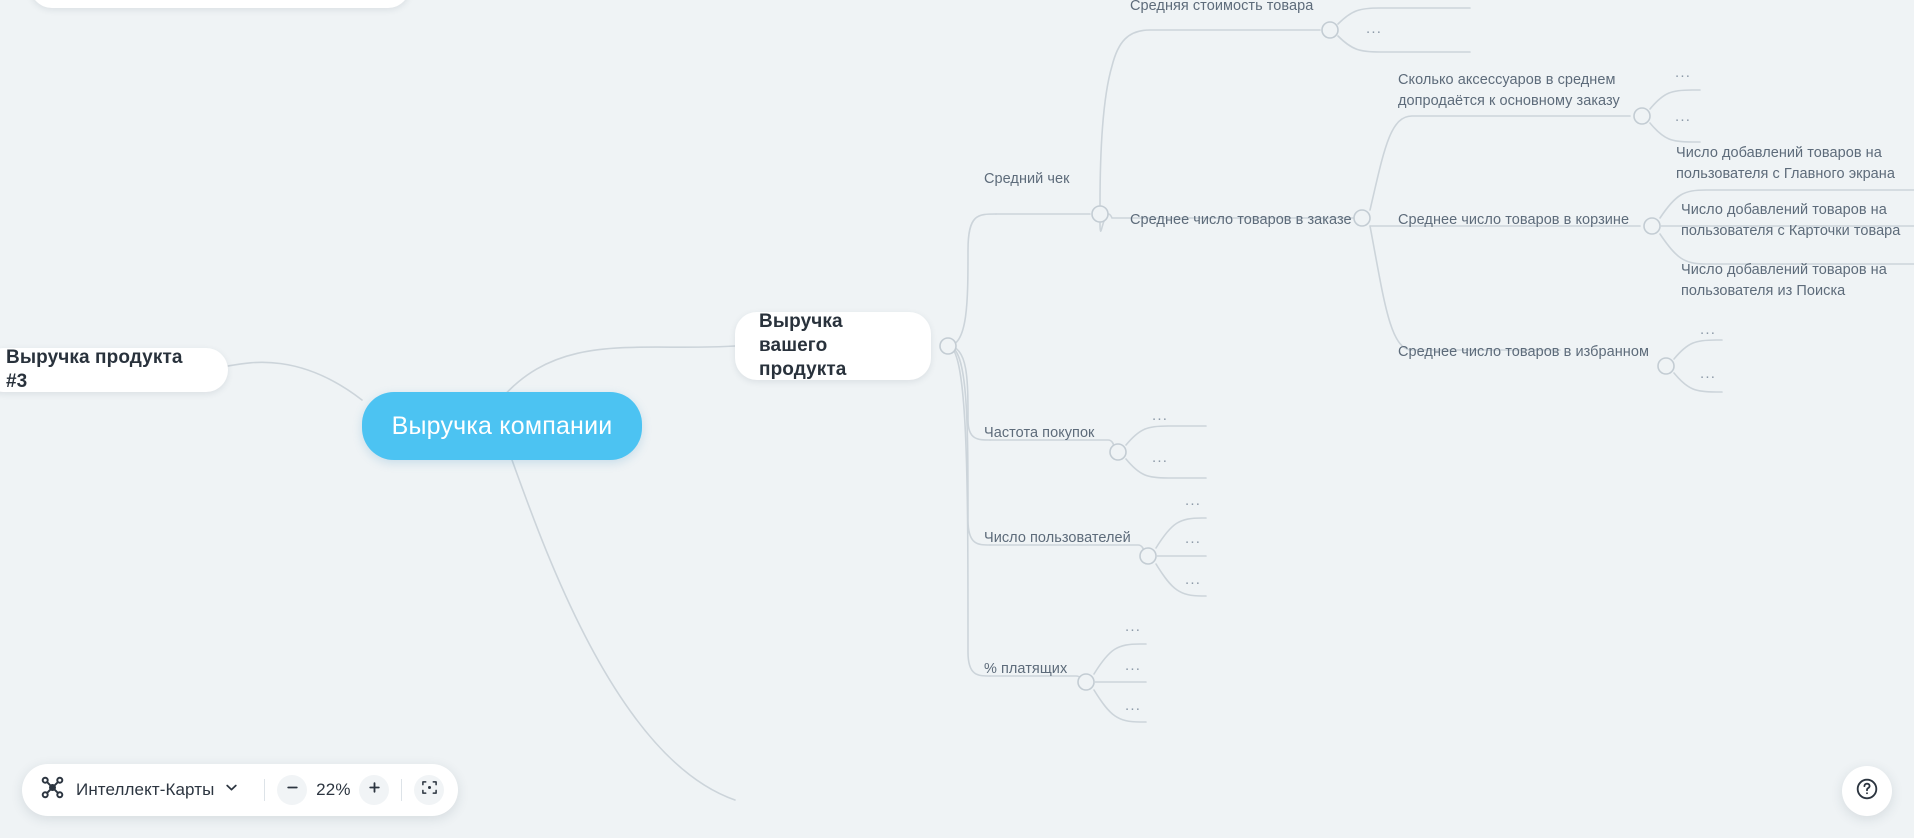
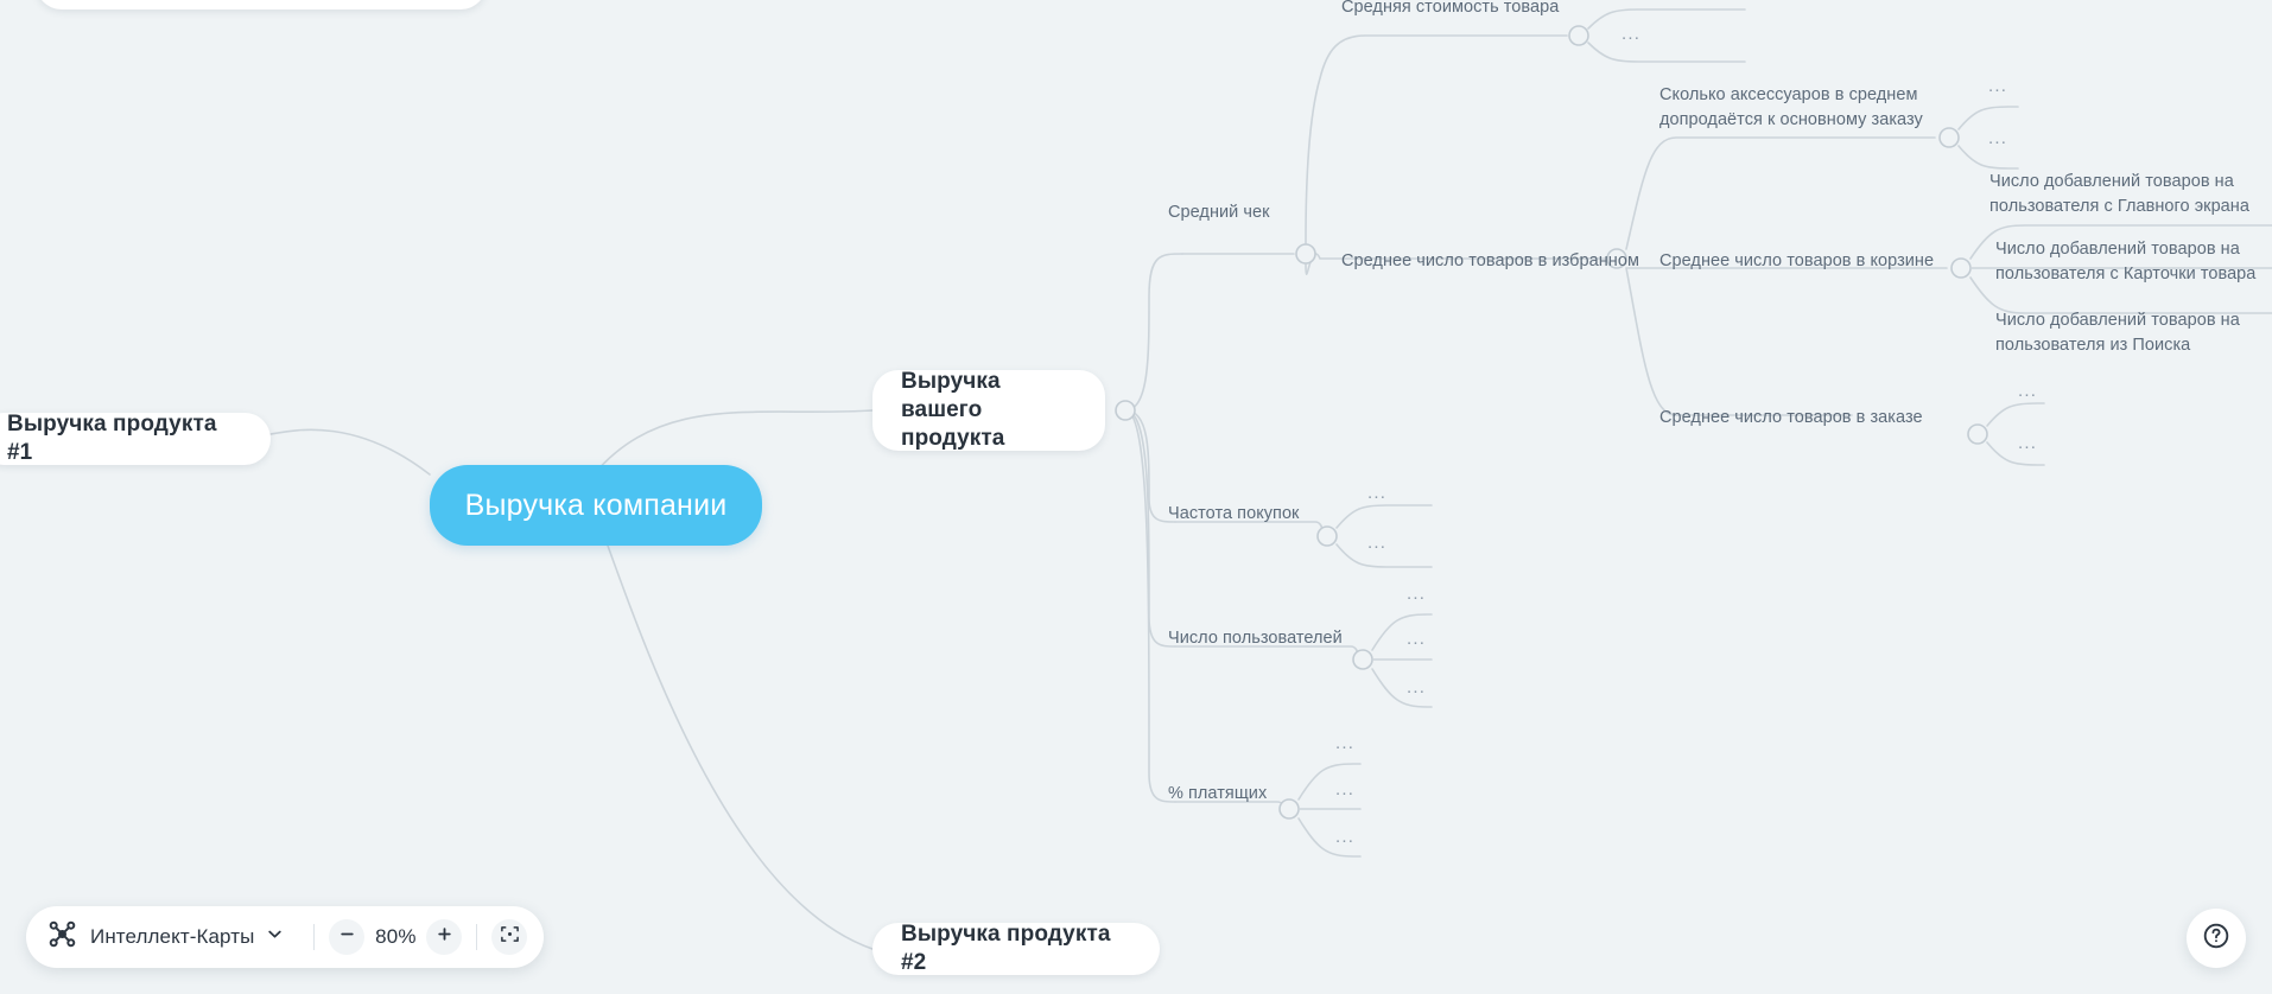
  Выручка компании
- Выручка продукта #3
+ Выручка продукта #1
  Выручка вашего
  продукта
+ Выручка продукта #2
  Средний чек
  Частота покупок
  Число пользователей
  % платящих
  Средняя стоимость товара
- Среднее число товаров в заказе
+ Среднее число товаров в избранном
  Сколько аксессуаров в среднем
  допродаётся к основному заказу
  Среднее число товаров в корзине
- Среднее число товаров в избранном
+ Среднее число товаров в заказе
  Число добавлений товаров на
  пользователя с Главного экрана
  Число добавлений товаров на
  пользователя с Карточки товара
  Число добавлений товаров на
  пользователя из Поиска
  ...
  ...
  ...
  ...
  ...
  ...
  ...
  ...
  ...
  ...
  ...
  ...
  ...
  Интеллект-Карты
- 22%
+ 80%
